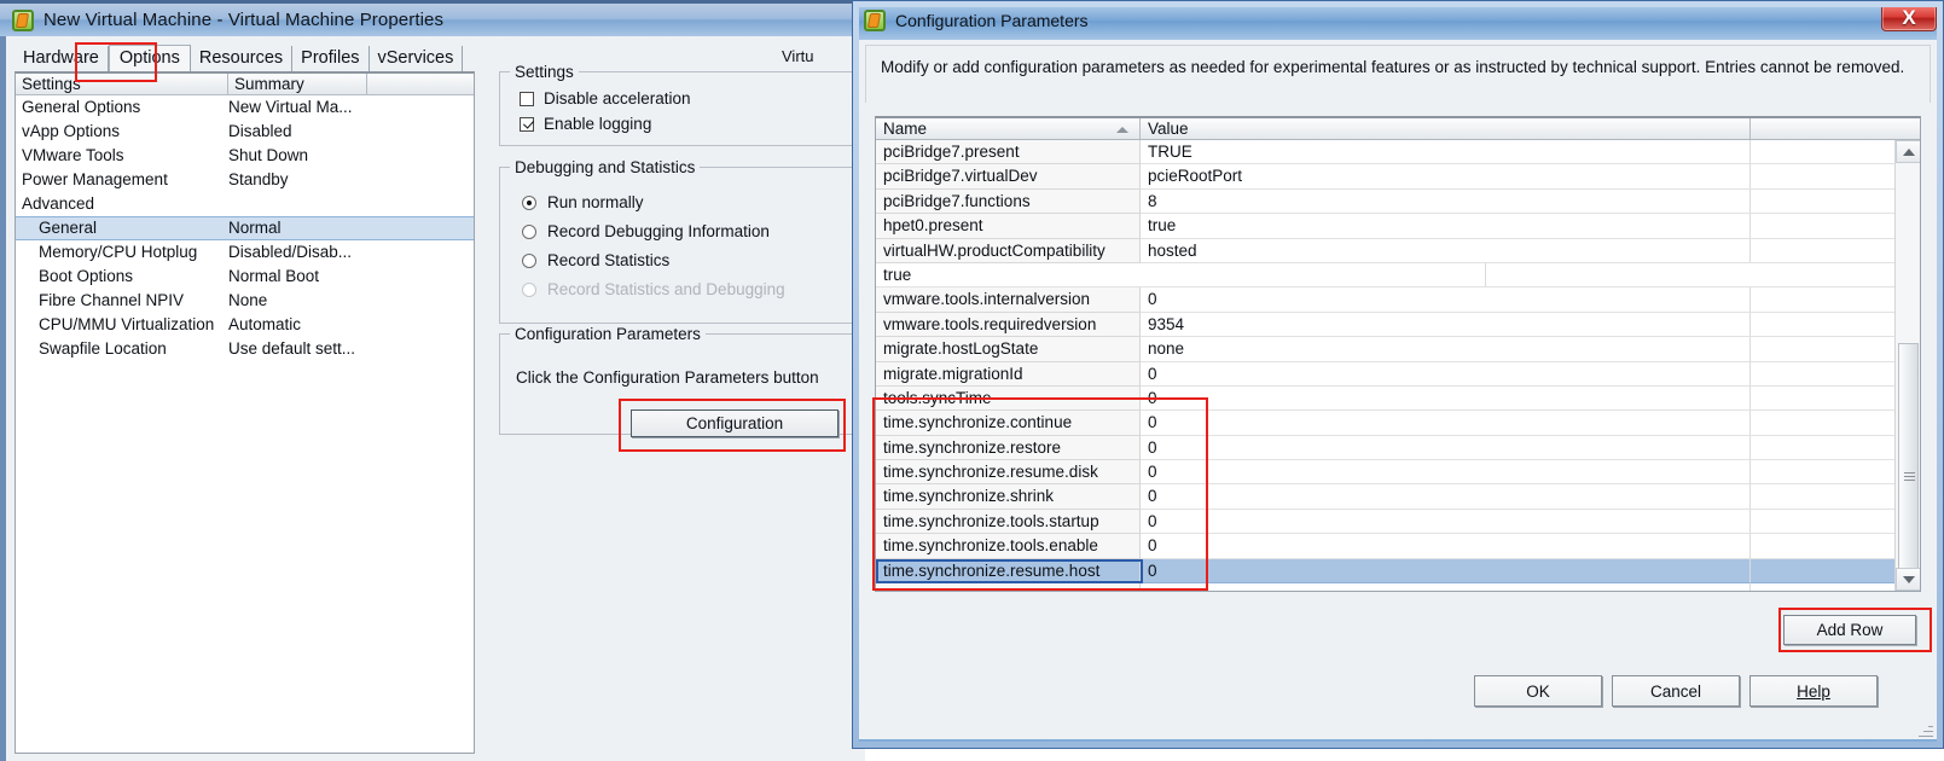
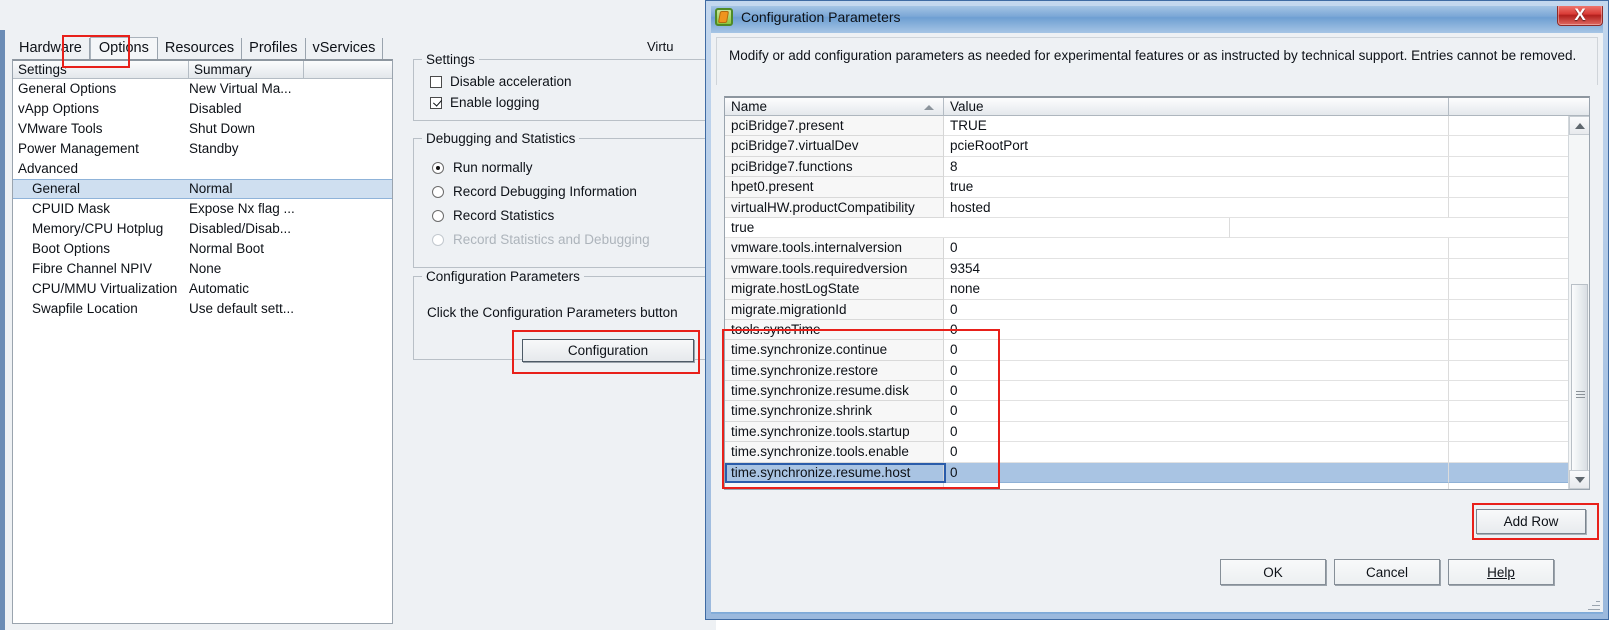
- New Virtual Machine - Virtual Machine Properties
  Hardware
  Options
  Resources
  Profiles
  vServices
  Settings
  Summary
  General Options
  New Virtual Ma...
  vApp Options
  Disabled
  VMware Tools
  Shut Down
  Power Management
  Standby
  Advanced
  General
  Normal
+ CPUID Mask
+ Expose Nx flag ...
  Memory/CPU Hotplug
  Disabled/Disab...
  Boot Options
  Normal Boot
  Fibre Channel NPIV
  None
  CPU/MMU Virtualization
  Automatic
  Swapfile Location
  Use default sett...
  Virtu
  Settings
  Disable acceleration
  Enable logging
  Debugging and Statistics
  Run normally
  Record Debugging Information
  Record Statistics
  Record Statistics and Debugging
  Configuration Parameters
  Click the Configuration Parameters button
  Configuration
  Configuration Parameters
  X
  Modify or add configuration parameters as needed for experimental features or as instructed by technical support. Entries cannot be removed.
  Name
  Value
  pciBridge7.present
  TRUE
  pciBridge7.virtualDev
  pcieRootPort
  pciBridge7.functions
  8
  hpet0.present
  true
  virtualHW.productCompatibility
  hosted
  true
  vmware.tools.internalversion
  0
  vmware.tools.requiredversion
  9354
  migrate.hostLogState
  none
  migrate.migrationId
  0
  tools.syncTime
  0
  time.synchronize.continue
  0
  time.synchronize.restore
  0
  time.synchronize.resume.disk
  0
  time.synchronize.shrink
  0
  time.synchronize.tools.startup
  0
  time.synchronize.tools.enable
  0
  time.synchronize.resume.host
  0
  Add Row
  OK
  Cancel
  Help
